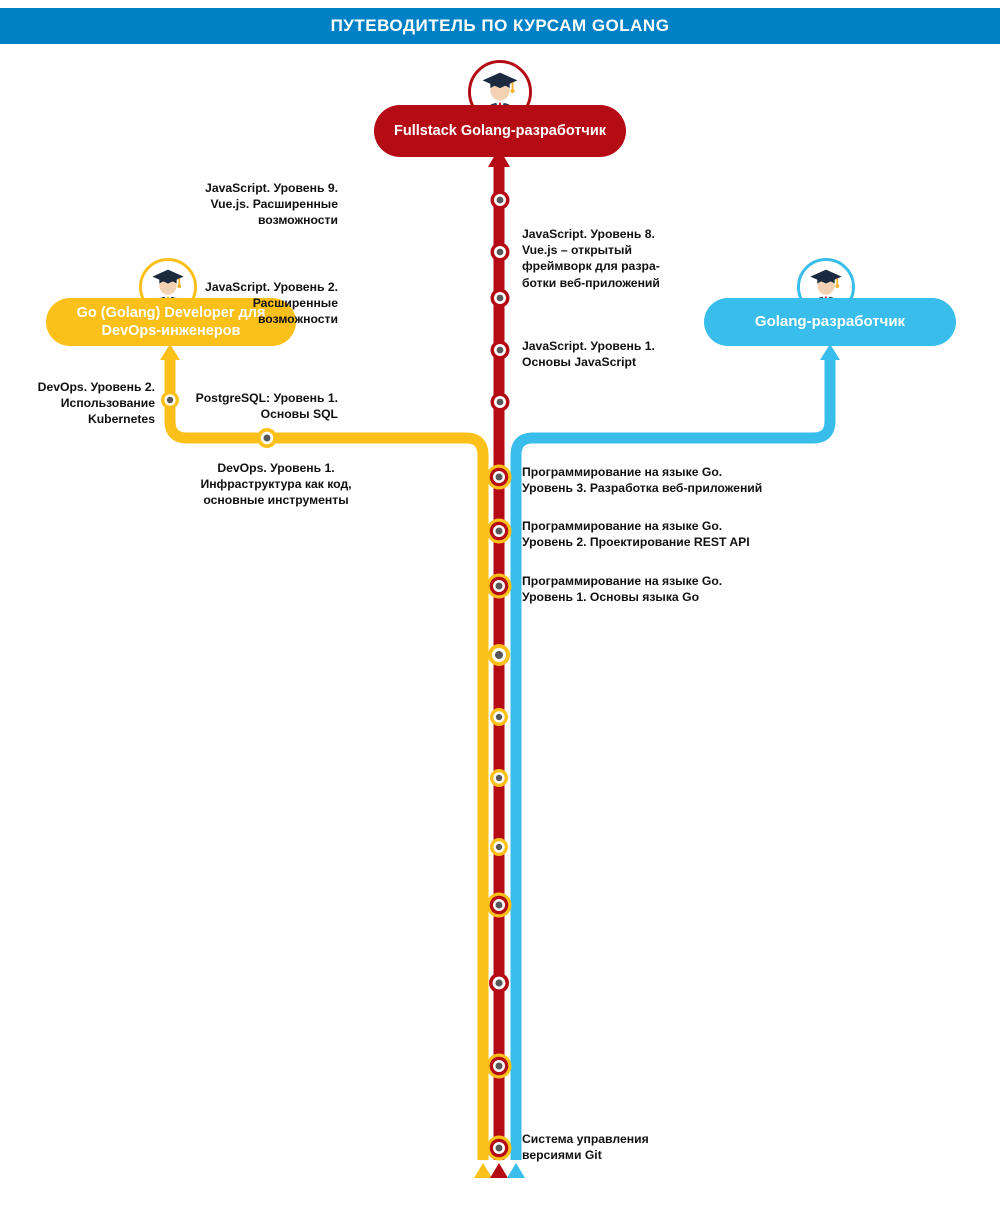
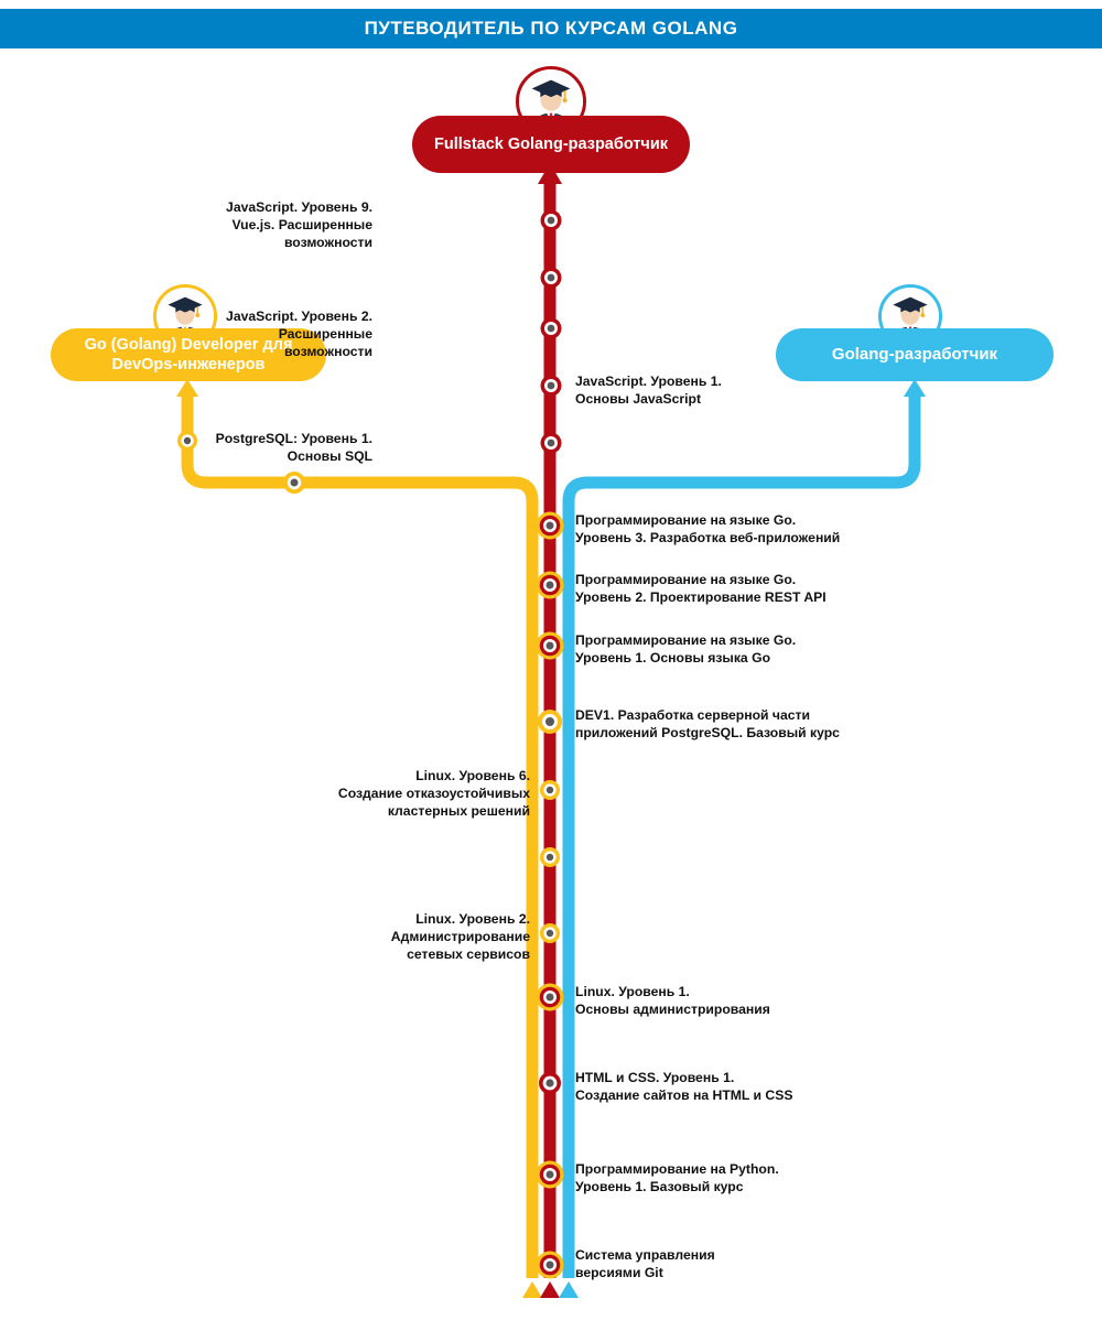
  ПУТЕВОДИТЕЛЬ ПО КУРСАМ GOLANG
  Fullstack Golang-разработчик
  Go (Golang) Developer для DevOps-инженеров
  Golang-разработчик
  JavaScript. Уровень 9.
  Vue.js. Расширенные
  возможности
- JavaScript. Уровень 8.
- Vue.js – открытый
- фреймворк для разра-
- ботки веб-приложений
  JavaScript. Уровень 2.
  Расширенные
  возможности
  JavaScript. Уровень 1.
  Основы JavaScript
  PostgreSQL: Уровень 1.
  Основы SQL
- DevOps. Уровень 2.
- Использование
- Kubernetes
- DevOps. Уровень 1.
- Инфраструктура как код,
- основные инструменты
  Программирование на языке Go.
  Уровень 3. Разработка веб-приложений
  Программирование на языке Go.
  Уровень 2. Проектирование REST API
  Программирование на языке Go.
  Уровень 1. Основы языка Go
+ DEV1. Разработка серверной части
+ приложений PostgreSQL. Базовый курс
+ Linux. Уровень 6.
+ Создание отказоустойчивых
+ кластерных решений
+ Linux. Уровень 2.
+ Администрирование
+ сетевых сервисов
+ Linux. Уровень 1.
+ Основы администрирования
+ HTML и CSS. Уровень 1.
+ Создание сайтов на HTML и CSS
+ Программирование на Python.
+ Уровень 1. Базовый курс
  Система управления
  версиями Git
